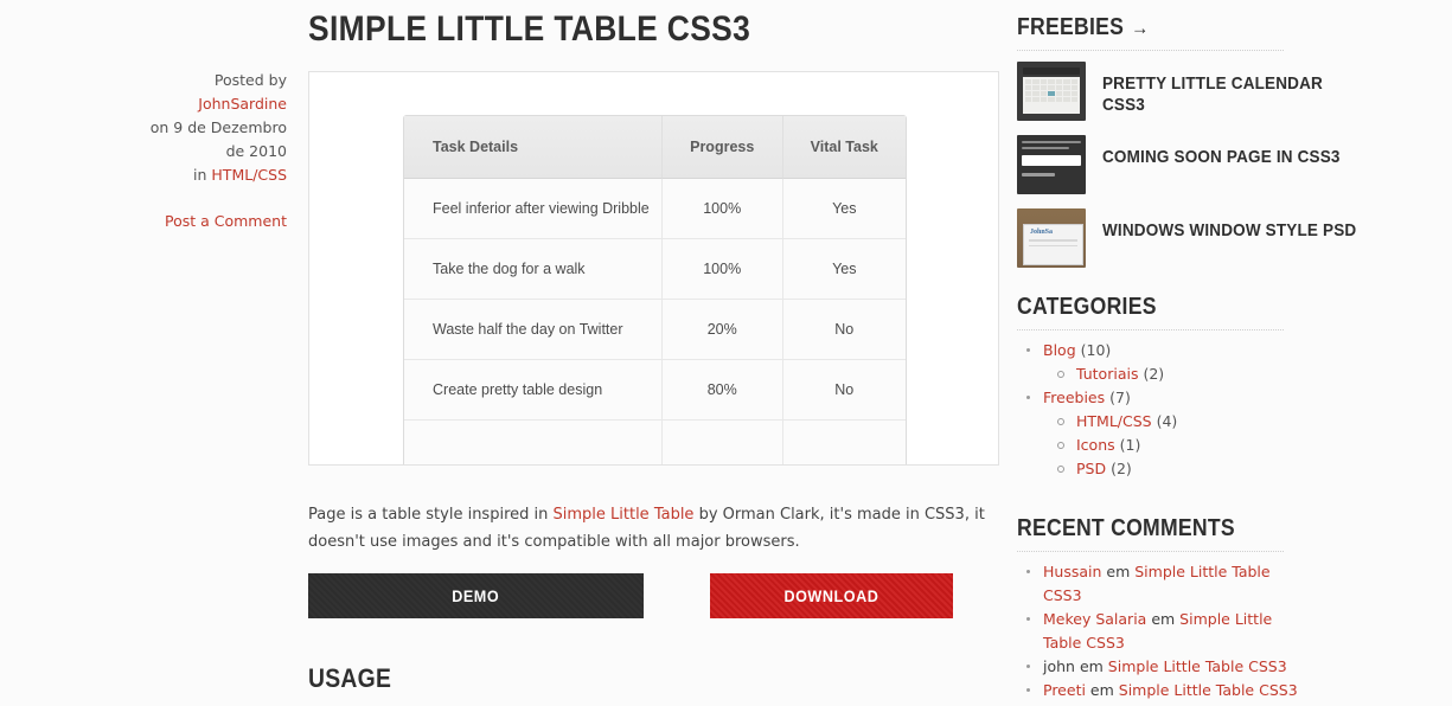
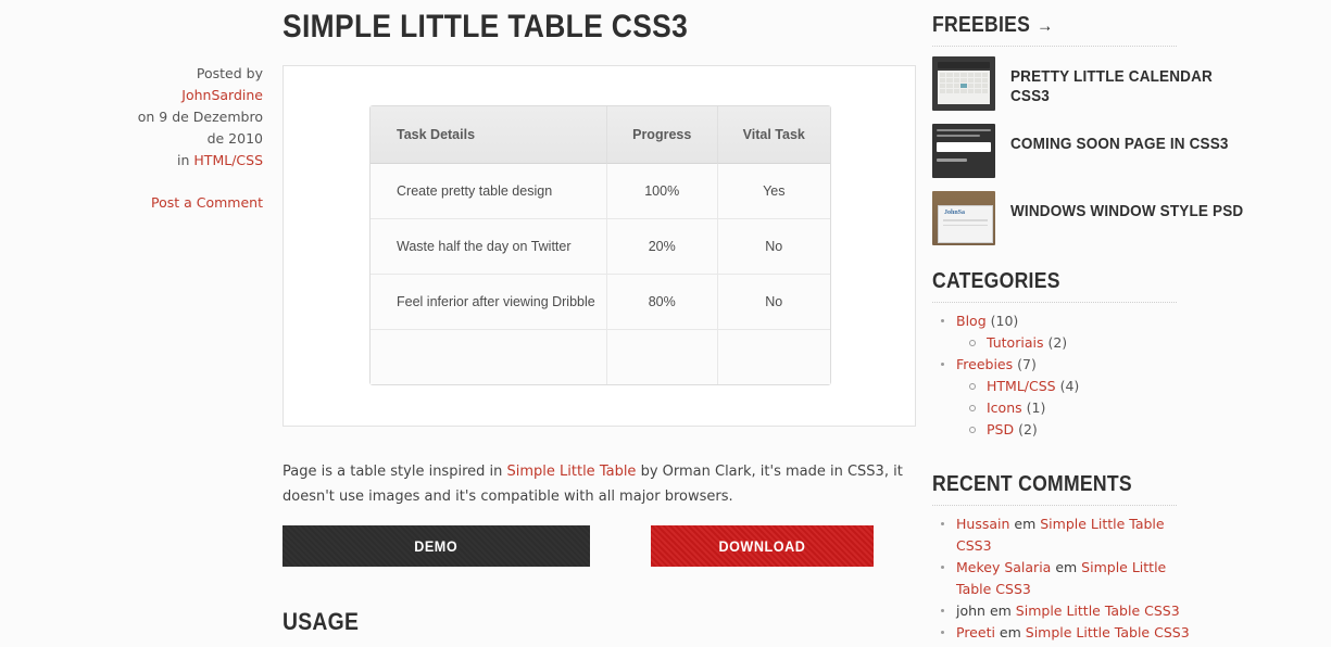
  SIMPLE LITTLE TABLE CSS3
  Posted by
  JohnSardine
  on 9 de Dezembro
  de 2010
  in HTML/CSS
  Post a Comment
  Task Details	Progress	Vital Task
- Feel inferior after viewing Dribble	100%	Yes
+ Create pretty table design	100%	Yes
- Take the dog for a walk	100%	Yes
  Waste half the day on Twitter	20%	No
- Create pretty table design	80%	No
+ Feel inferior after viewing Dribble	80%	No
  Page is a table style inspired in Simple Little Table by Orman Clark, it's made in CSS3, it doesn't use images and it's compatible with all major browsers.
  DEMO
  DOWNLOAD
  USAGE
  FREEBIES →
  PRETTY LITTLE CALENDAR CSS3
  COMING SOON PAGE IN CSS3
  WINDOWS WINDOW STYLE PSD
  CATEGORIES
  Blog (10)
  Tutoriais (2)
  Freebies (7)
  HTML/CSS (4)
  Icons (1)
  PSD (2)
  RECENT COMMENTS
  Hussain em Simple Little Table CSS3
  Mekey Salaria em Simple Little Table CSS3
  john em Simple Little Table CSS3
  Preeti em Simple Little Table CSS3
